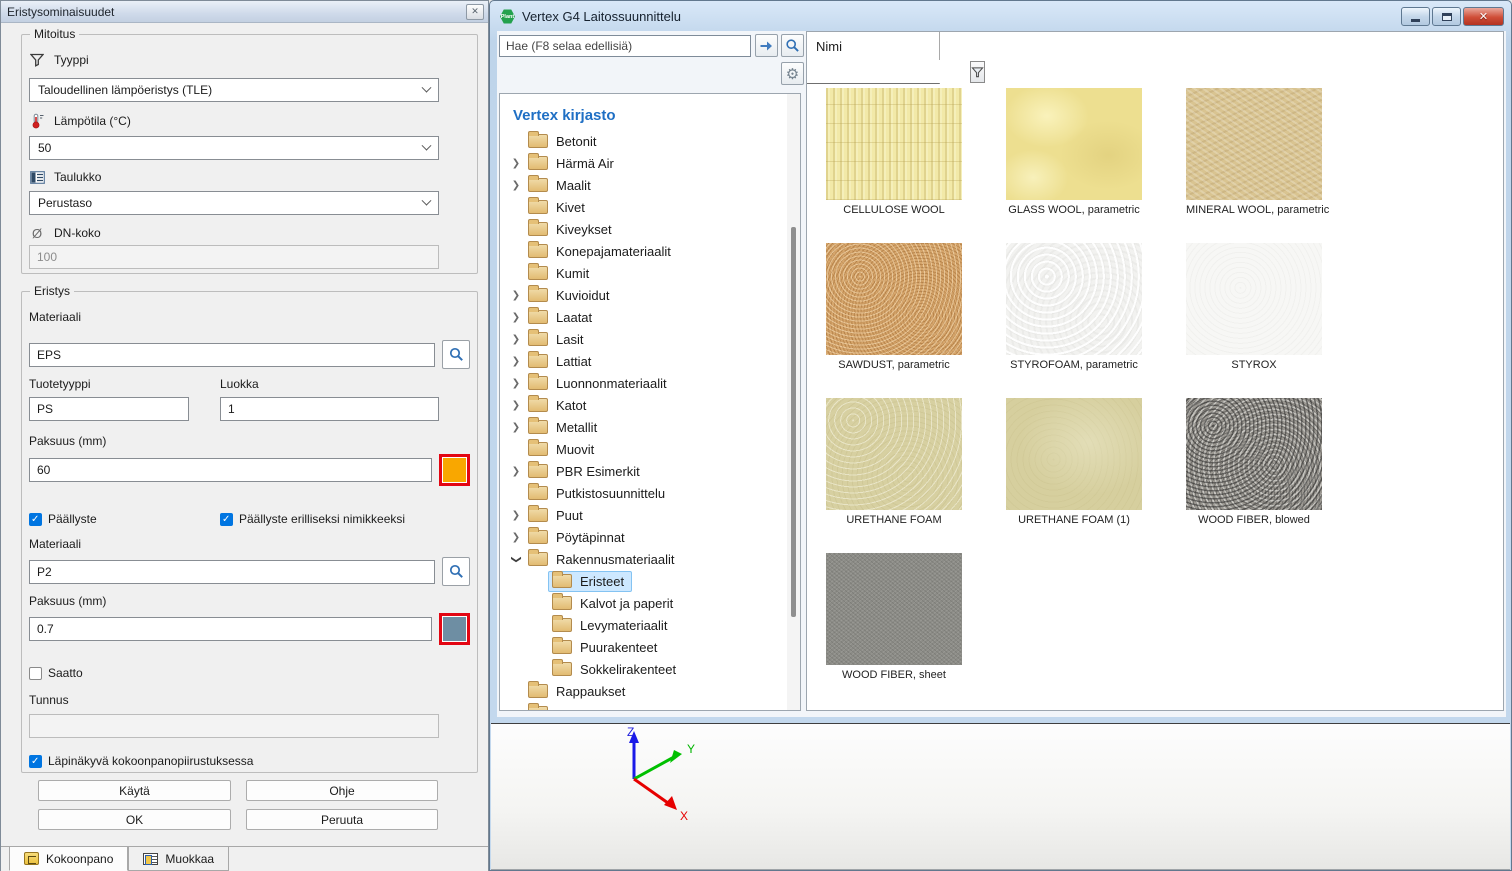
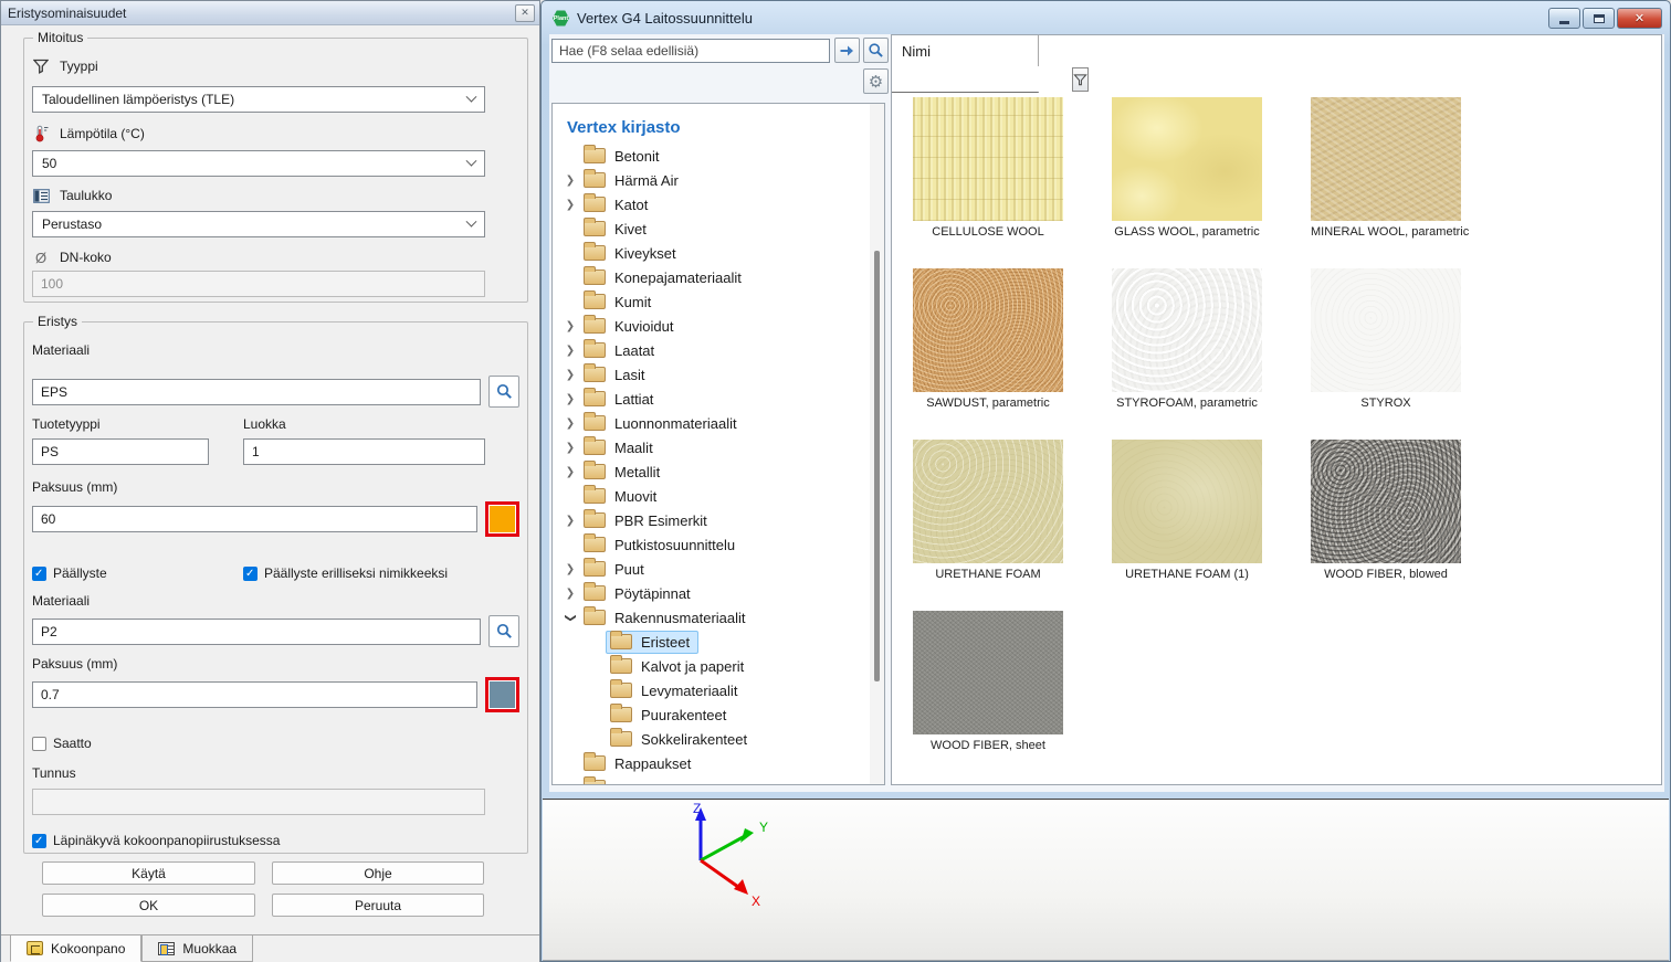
  Eristysominaisuudet
  Mitoitus
  Tyyppi
  Taloudellinen lämpöeristys (TLE)
  Lämpötila (°C)
  50
  Taulukko
  Perustaso
  Ø
  DN-koko
  100
  Eristys
  Materiaali
  EPS
  Tuotetyyppi
  Luokka
  PS
  1
  Paksuus (mm)
  60
  Päällyste
  Päällyste erilliseksi nimikkeeksi
  Materiaali
  P2
  Paksuus (mm)
  0.7
  Saatto
  Tunnus
  Läpinäkyvä kokoonpanopiirustuksessa
  Käytä
  Ohje
  OK
  Peruuta
  Kokoonpano
  Muokkaa
  Vertex G4 Laitossuunnittelu
  Hae (F8 selaa edellisiä)
  Vertex kirjasto
  Betonit
  ❯
  Härmä Air
  ❯
- Maalit
+ Katot
  Kivet
  Kiveykset
  Konepajamateriaalit
  Kumit
  ❯
  Kuvioidut
  ❯
  Laatat
  ❯
  Lasit
  ❯
  Lattiat
  ❯
  Luonnonmateriaalit
  ❯
- Katot
+ Maalit
  ❯
  Metallit
  Muovit
  ❯
  PBR Esimerkit
  Putkistosuunnittelu
  ❯
  Puut
  ❯
  Pöytäpinnat
  Rakennusmateriaalit
  Eristeet
  Kalvot ja paperit
  Levymateriaalit
  Puurakenteet
  Sokkelirakenteet
  Rappaukset
  Nimi
  CELLULOSE WOOL
  GLASS WOOL, parametric
  MINERAL WOOL, parametric
  SAWDUST, parametric
  STYROFOAM, parametric
  STYROX
  URETHANE FOAM
  URETHANE FOAM (1)
  WOOD FIBER, blowed
  WOOD FIBER, sheet
  Z
  Y
  X
